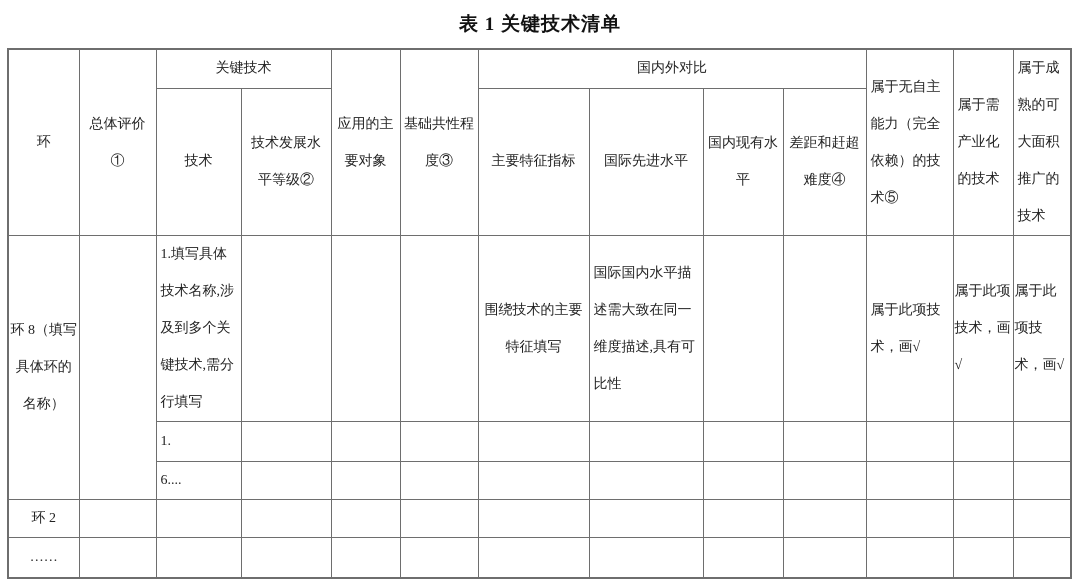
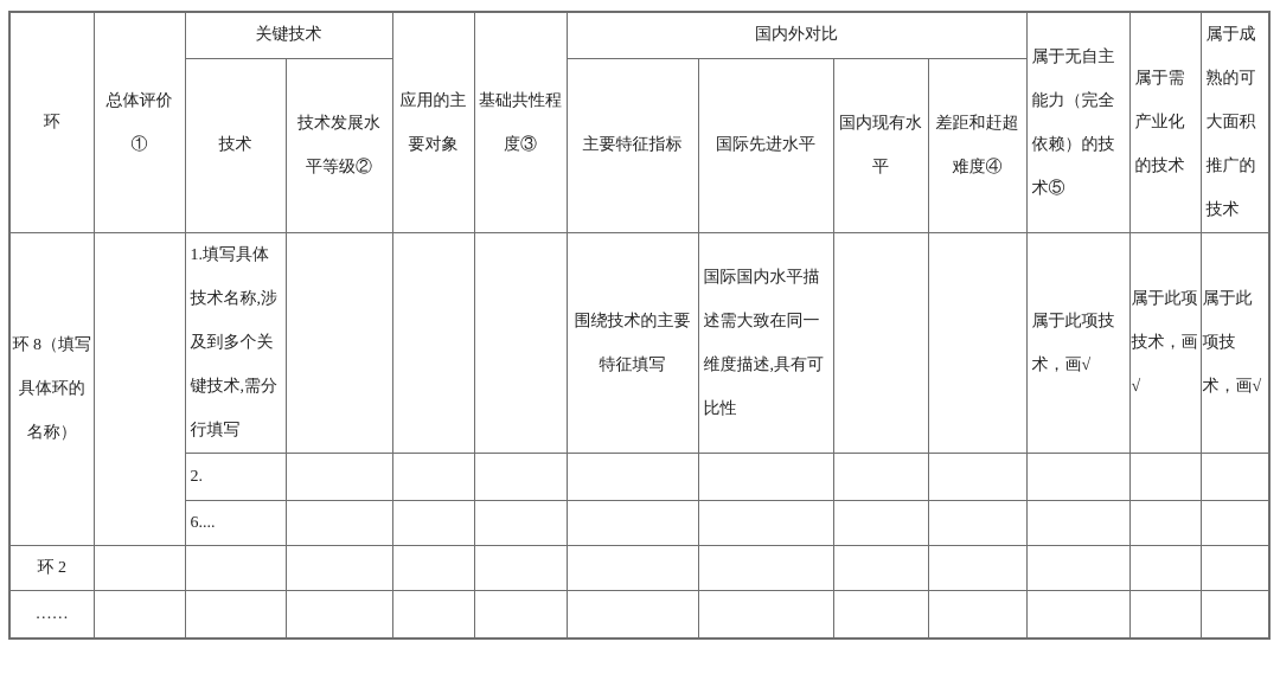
- 表 1 关键技术清单
  环	总体评价①	关键技术	应用的主要对象	基础共性程度③	国内外对比	属于无自主能力（完全依赖）的技术⑤	属于需产业化的技术	属于成熟的可大面积推广的技术
  技术	技术发展水平等级②	主要特征指标	国际先进水平	国内现有水平	差距和赶超难度④
  环 8（填写具体环的名称）		1.填写具体技术名称,涉及到多个关键技术,需分行填写				围绕技术的主要特征填写	国际国内水平描述需大致在同一维度描述,具有可比性			属于此项技术，画√	属于此项技术，画√	属于此项技术，画√
- 1.
+ 2.
  6....
  环 2
  ……
